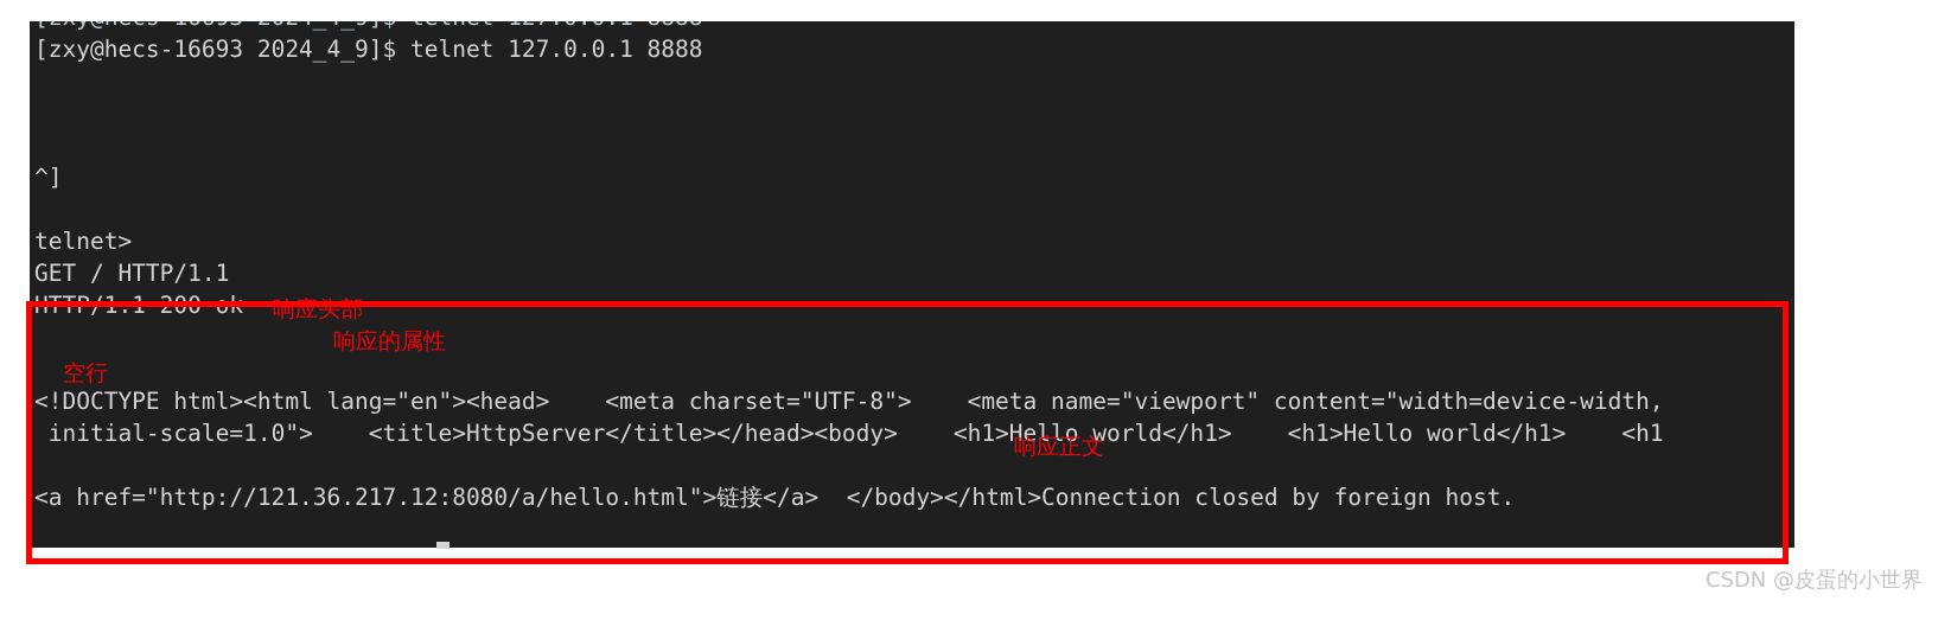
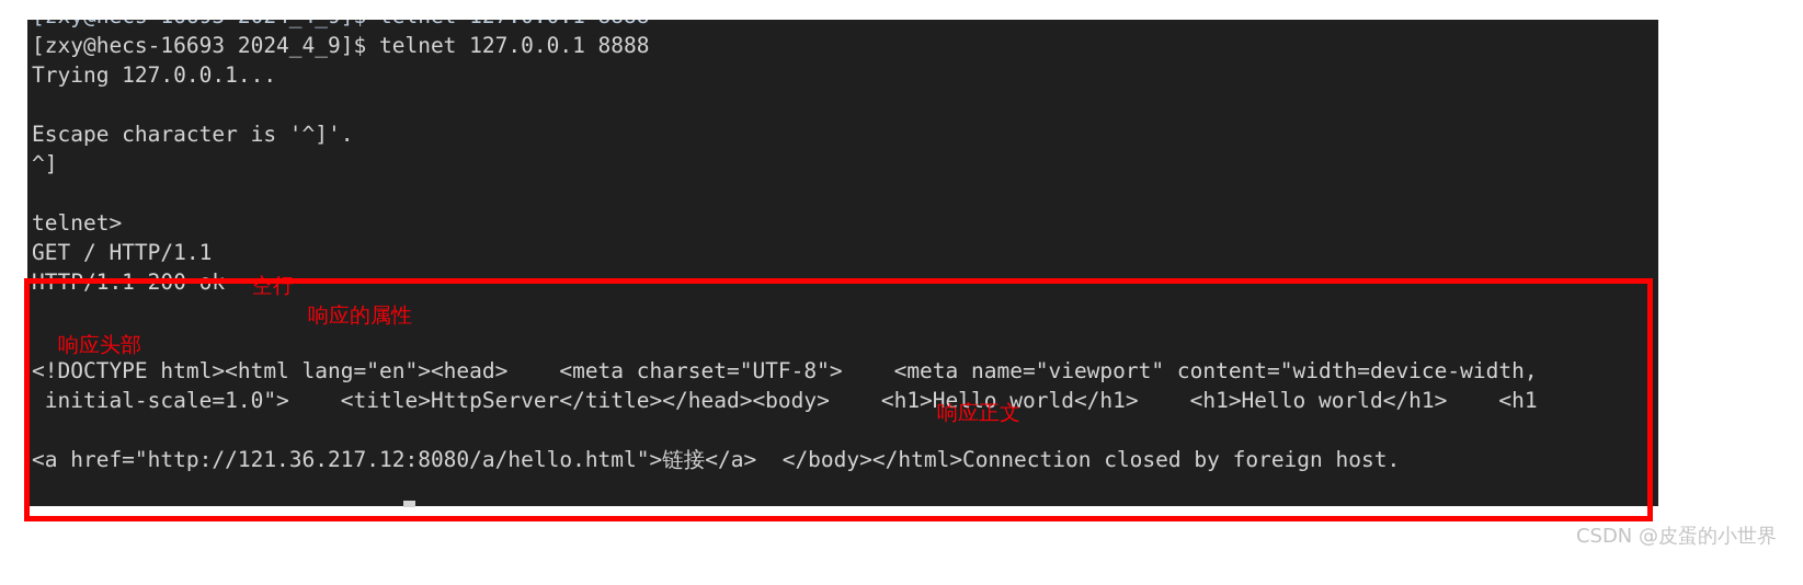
  [zxy@hecs-16693 2024_4_9]$ telnet 127.0.0.1 8888
+ Trying 127.0.0.1...
+ Escape character is '^]'.
  ^]
  telnet>
  GET / HTTP/1.1
  HTTP/1.1 200 ok
  <!DOCTYPE html><html lang="en"><head> <meta charset="UTF-8"> <meta name="viewport" content="width=device-width,
  initial-scale=1.0"> <title>HttpServer</title></head><body> <h1>Hello world</h1> <h1>Hello world</h1> <h1
  <a href="http://121.36.217.12:8080/a/hello.html">链接</a> </body></html>Connection closed by foreign host.
- 响应头部
+ 空行
  响应的属性
- 空行
+ 响应头部
  响应正文
  CSDN @皮蛋的小世界
